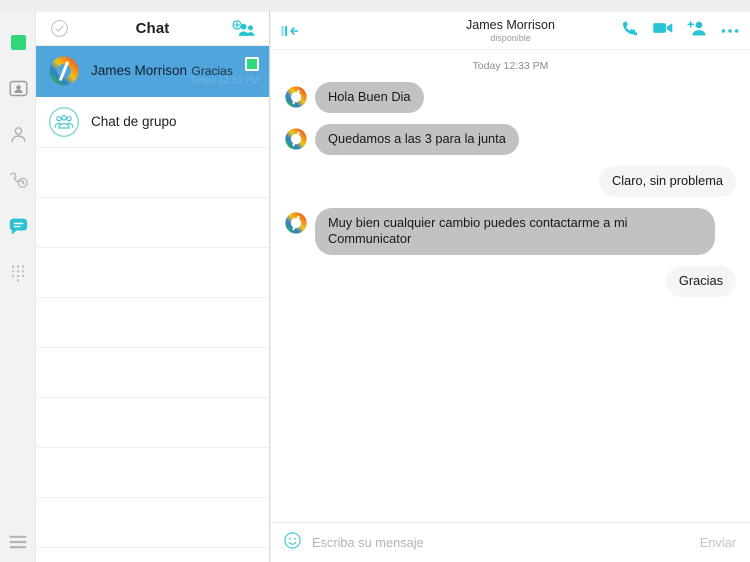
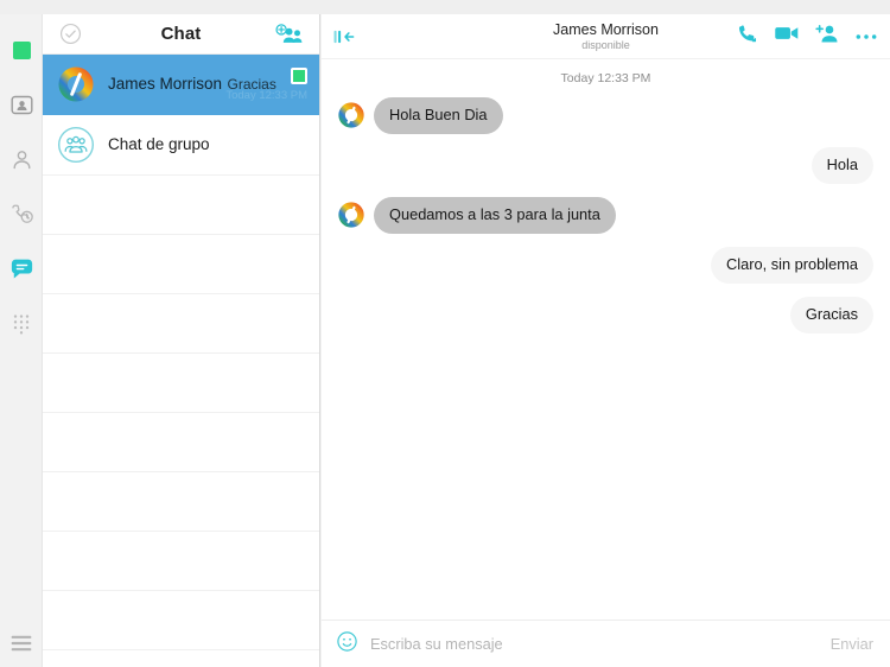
  Chat
  James Morrison Gracias
  Today 12:33 PM
  Chat de grupo
  James Morrison
  disponible
  Today 12:33 PM
  Hola Buen Dia
+ Hola
  Quedamos a las 3 para la junta
  Claro, sin problema
- Muy bien cualquier cambio puedes contactarme a mi Communicator
  Gracias
  Escriba su mensaje
  Enviar
